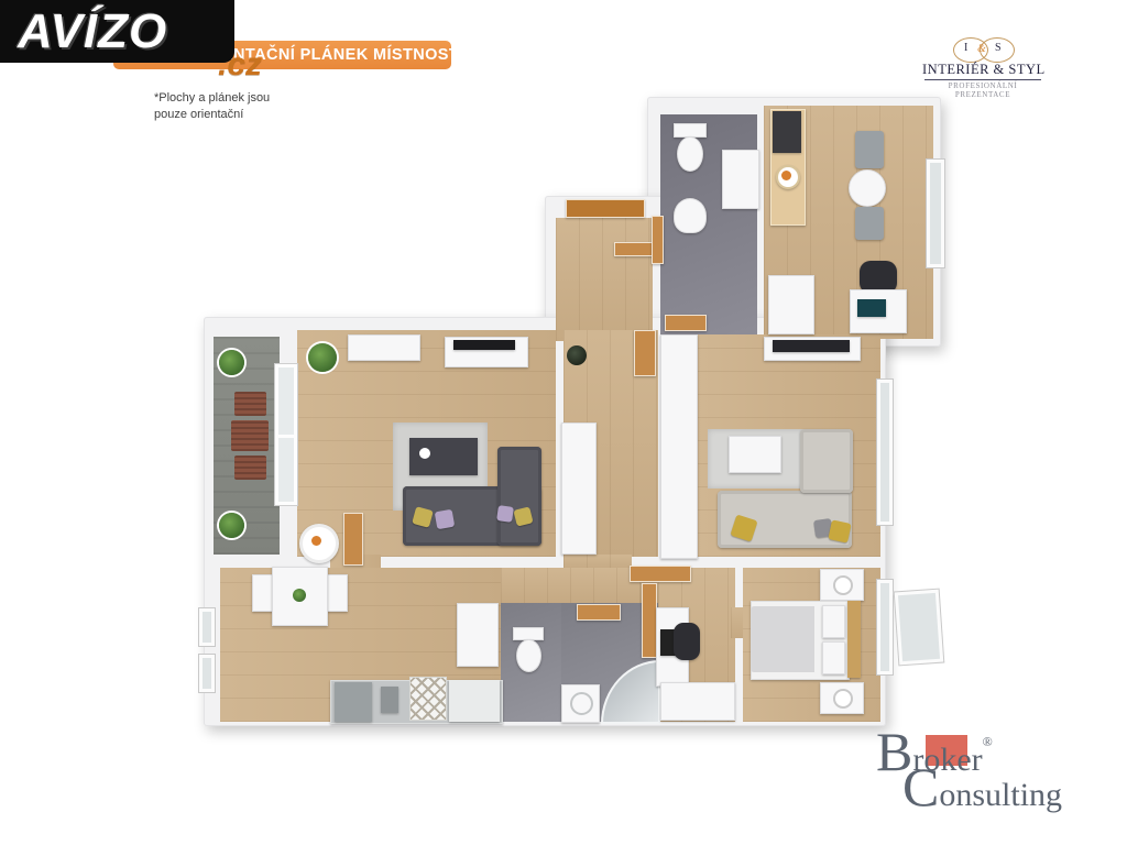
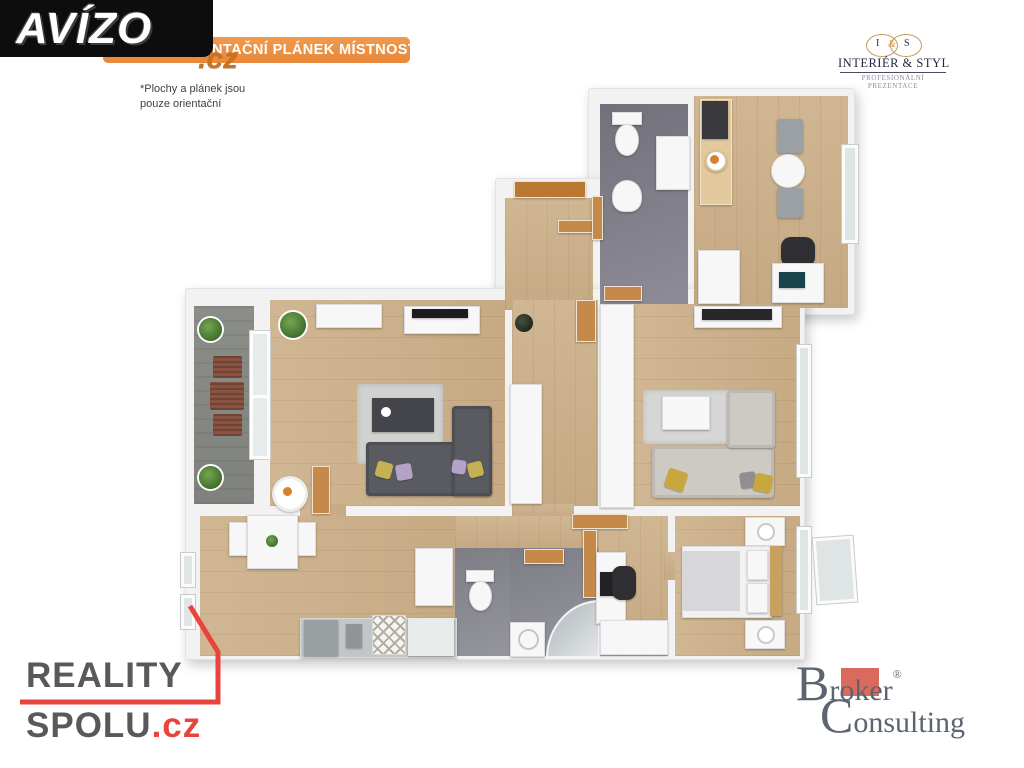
  NTAČNÍ PLÁNEK MÍSTNOSTÍ
  .cz
  AVÍZO
  *Plochy a plánek jsou
  pouze orientační
  I
  &
  S
  INTERIÉR & STYL
  PROFESIONÁLNÍ PREZENTACE
+ REALITY
+ SPOLU.cz
  Broker®
  Consulting
